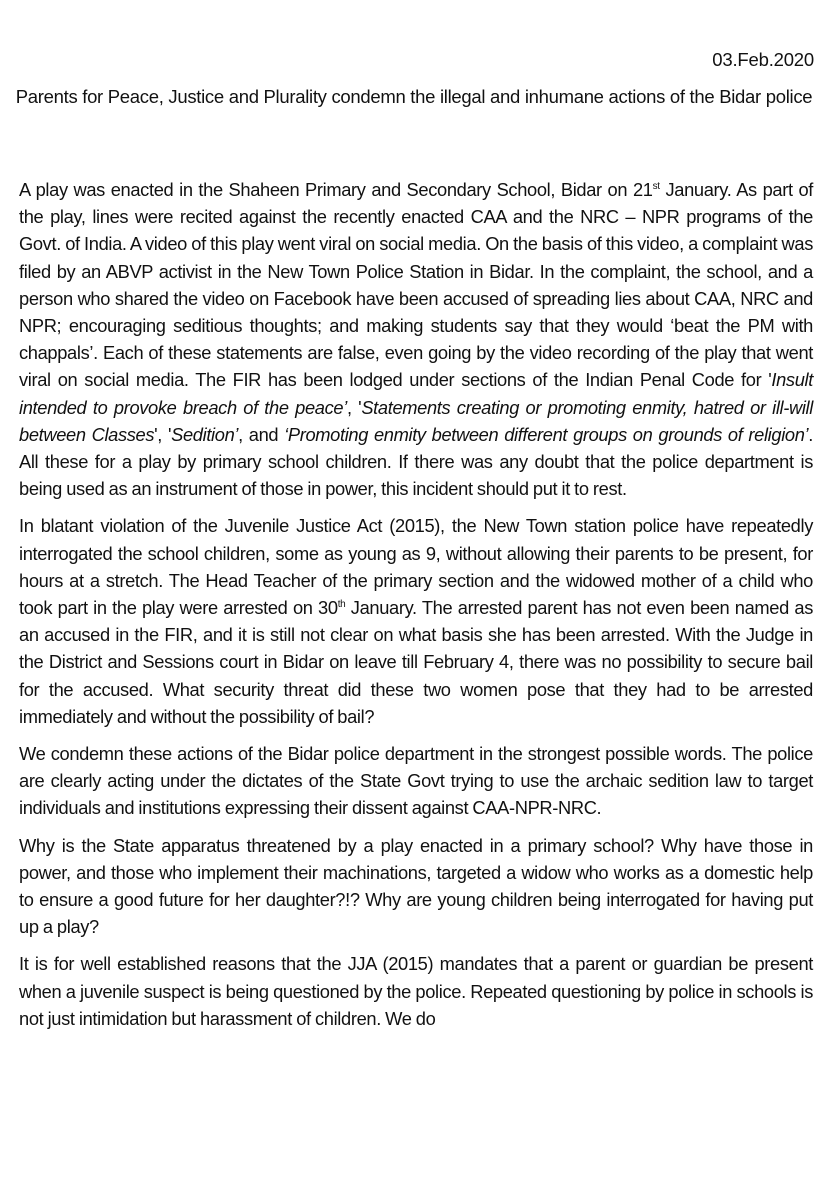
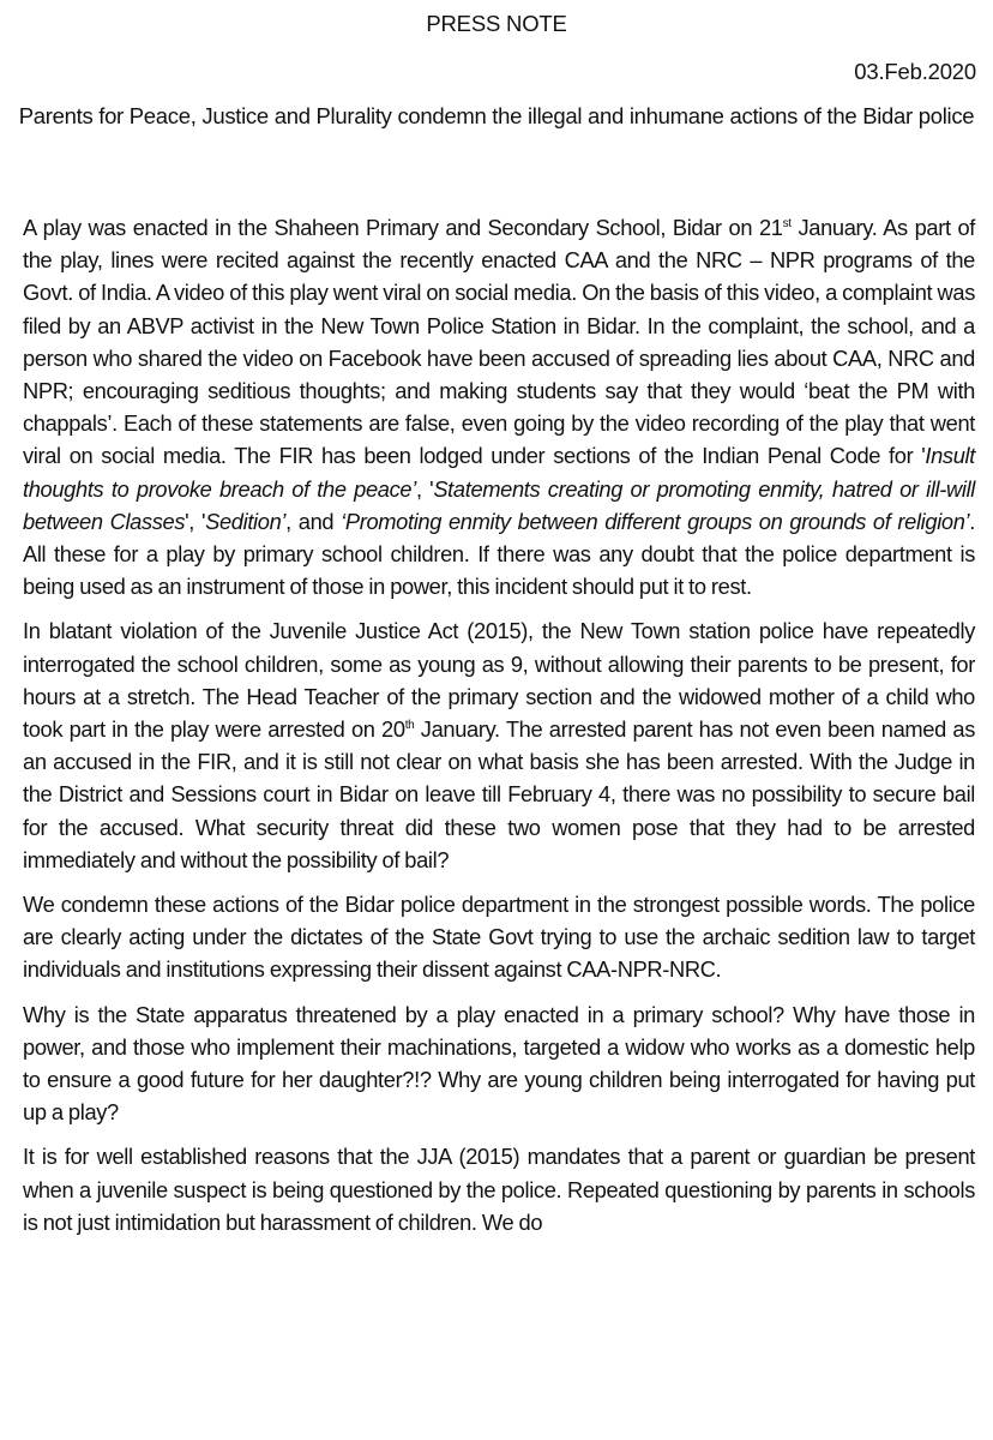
+ PRESS NOTE
  03.Feb.2020
  Parents for Peace, Justice and Plurality condemn the illegal and inhumane actions of the Bidar police
- A play was enacted in the Shaheen Primary and Secondary School, Bidar on 21st January. As part of the play, lines were recited against the recently enacted CAA and the NRC – NPR programs of the Govt. of India. A video of this play went viral on social media. On the basis of this video, a complaint was filed by an ABVP activist in the New Town Police Station in Bidar. In the complaint, the school, and a person who shared the video on Facebook have been accused of spreading lies about CAA, NRC and NPR; encouraging seditious thoughts; and making students say that they would ‘beat the PM with chappals’. Each of these statements are false, even going by the video recording of the play that went viral on social media. The FIR has been lodged under sections of the Indian Penal Code for 'Insult intended to provoke breach of the peace’, 'Statements creating or promoting enmity, hatred or ill-will between Classes', 'Sedition’, and ‘Promoting enmity between different groups on grounds of religion’. All these for a play by primary school children. If there was any doubt that the police department is being used as an instrument of those in power, this incident should put it to rest.
+ A play was enacted in the Shaheen Primary and Secondary School, Bidar on 21st January. As part of the play, lines were recited against the recently enacted CAA and the NRC – NPR programs of the Govt. of India. A video of this play went viral on social media. On the basis of this video, a complaint was filed by an ABVP activist in the New Town Police Station in Bidar. In the complaint, the school, and a person who shared the video on Facebook have been accused of spreading lies about CAA, NRC and NPR; encouraging seditious thoughts; and making students say that they would ‘beat the PM with chappals’. Each of these statements are false, even going by the video recording of the play that went viral on social media. The FIR has been lodged under sections of the Indian Penal Code for 'Insult thoughts to provoke breach of the peace’, 'Statements creating or promoting enmity, hatred or ill-will between Classes', 'Sedition’, and ‘Promoting enmity between different groups on grounds of religion’. All these for a play by primary school children. If there was any doubt that the police department is being used as an instrument of those in power, this incident should put it to rest.
- In blatant violation of the Juvenile Justice Act (2015), the New Town station police have repeatedly interrogated the school children, some as young as 9, without allowing their parents to be present, for hours at a stretch. The Head Teacher of the primary section and the widowed mother of a child who took part in the play were arrested on 30th January. The arrested parent has not even been named as an accused in the FIR, and it is still not clear on what basis she has been arrested. With the Judge in the District and Sessions court in Bidar on leave till February 4, there was no possibility to secure bail for the accused. What security threat did these two women pose that they had to be arrested immediately and without the possibility of bail?
+ In blatant violation of the Juvenile Justice Act (2015), the New Town station police have repeatedly interrogated the school children, some as young as 9, without allowing their parents to be present, for hours at a stretch. The Head Teacher of the primary section and the widowed mother of a child who took part in the play were arrested on 20th January. The arrested parent has not even been named as an accused in the FIR, and it is still not clear on what basis she has been arrested. With the Judge in the District and Sessions court in Bidar on leave till February 4, there was no possibility to secure bail for the accused. What security threat did these two women pose that they had to be arrested immediately and without the possibility of bail?
  We condemn these actions of the Bidar police department in the strongest possible words. The police are clearly acting under the dictates of the State Govt trying to use the archaic sedition law to target individuals and institutions expressing their dissent against CAA-NPR-NRC.
  Why is the State apparatus threatened by a play enacted in a primary school? Why have those in power, and those who implement their machinations, targeted a widow who works as a domestic help to ensure a good future for her daughter?!? Why are young children being interrogated for having put up a play?
- It is for well established reasons that the JJA (2015) mandates that a parent or guardian be present when a juvenile suspect is being questioned by the police. Repeated questioning by police in schools is not just intimidation but harassment of children. We do
+ It is for well established reasons that the JJA (2015) mandates that a parent or guardian be present when a juvenile suspect is being questioned by the police. Repeated questioning by parents in schools is not just intimidation but harassment of children. We do
